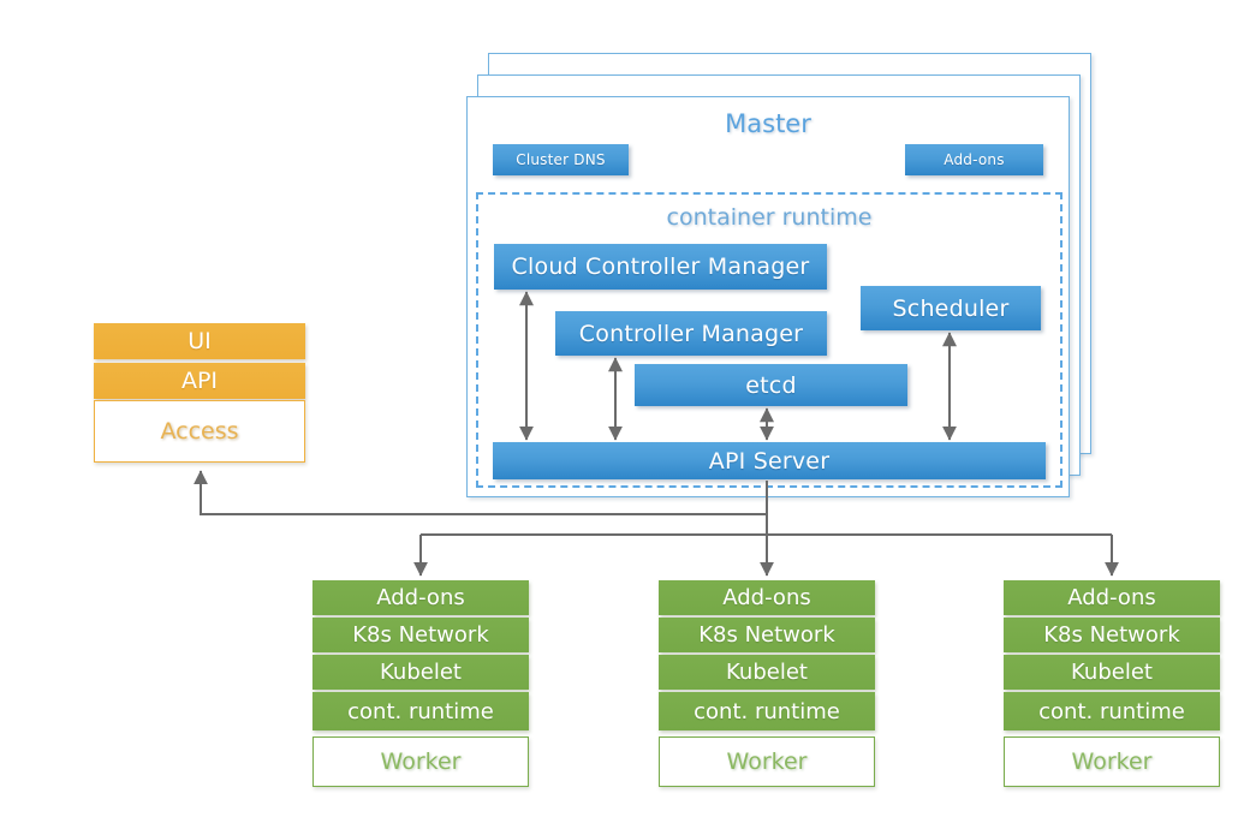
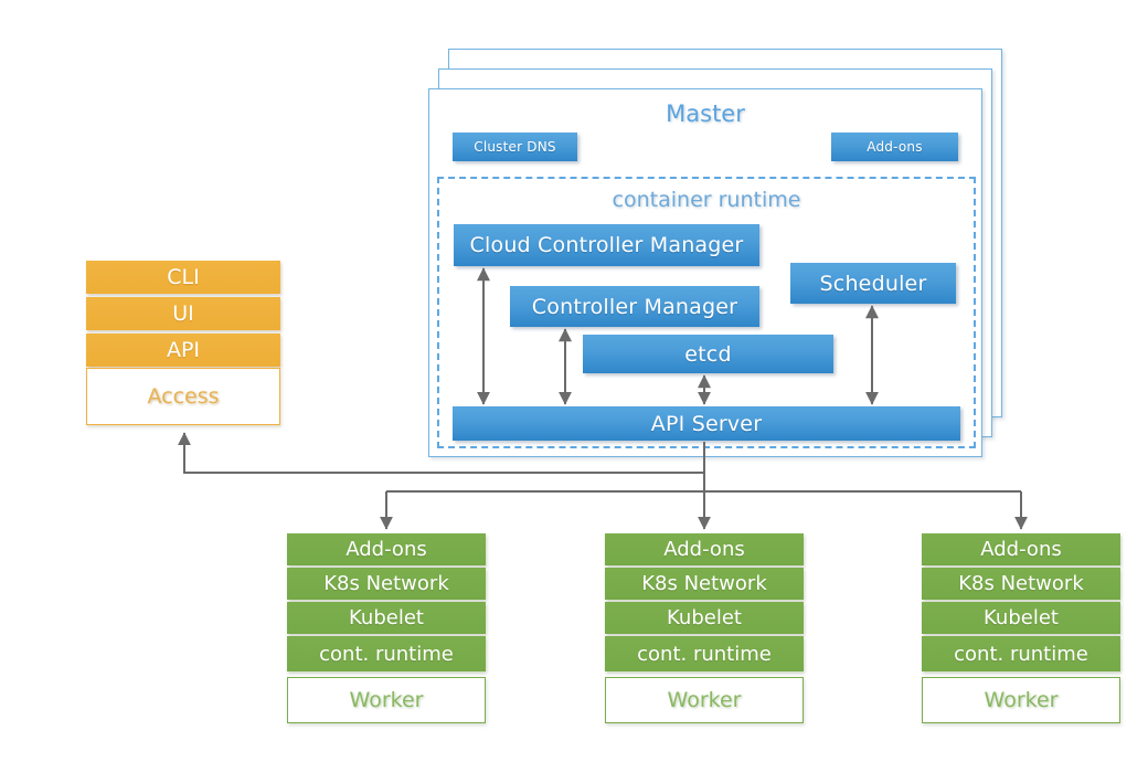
  Master
  Cluster DNS
  Add-ons
  container runtime
  Cloud Controller Manager
  Controller Manager
  etcd
  Scheduler
  API Server
+ CLI
  UI
  API
  Access
  Add-ons
  K8s Network
  Kubelet
  cont. runtime
  Worker
  Add-ons
  K8s Network
  Kubelet
  cont. runtime
  Worker
  Add-ons
  K8s Network
  Kubelet
  cont. runtime
  Worker
